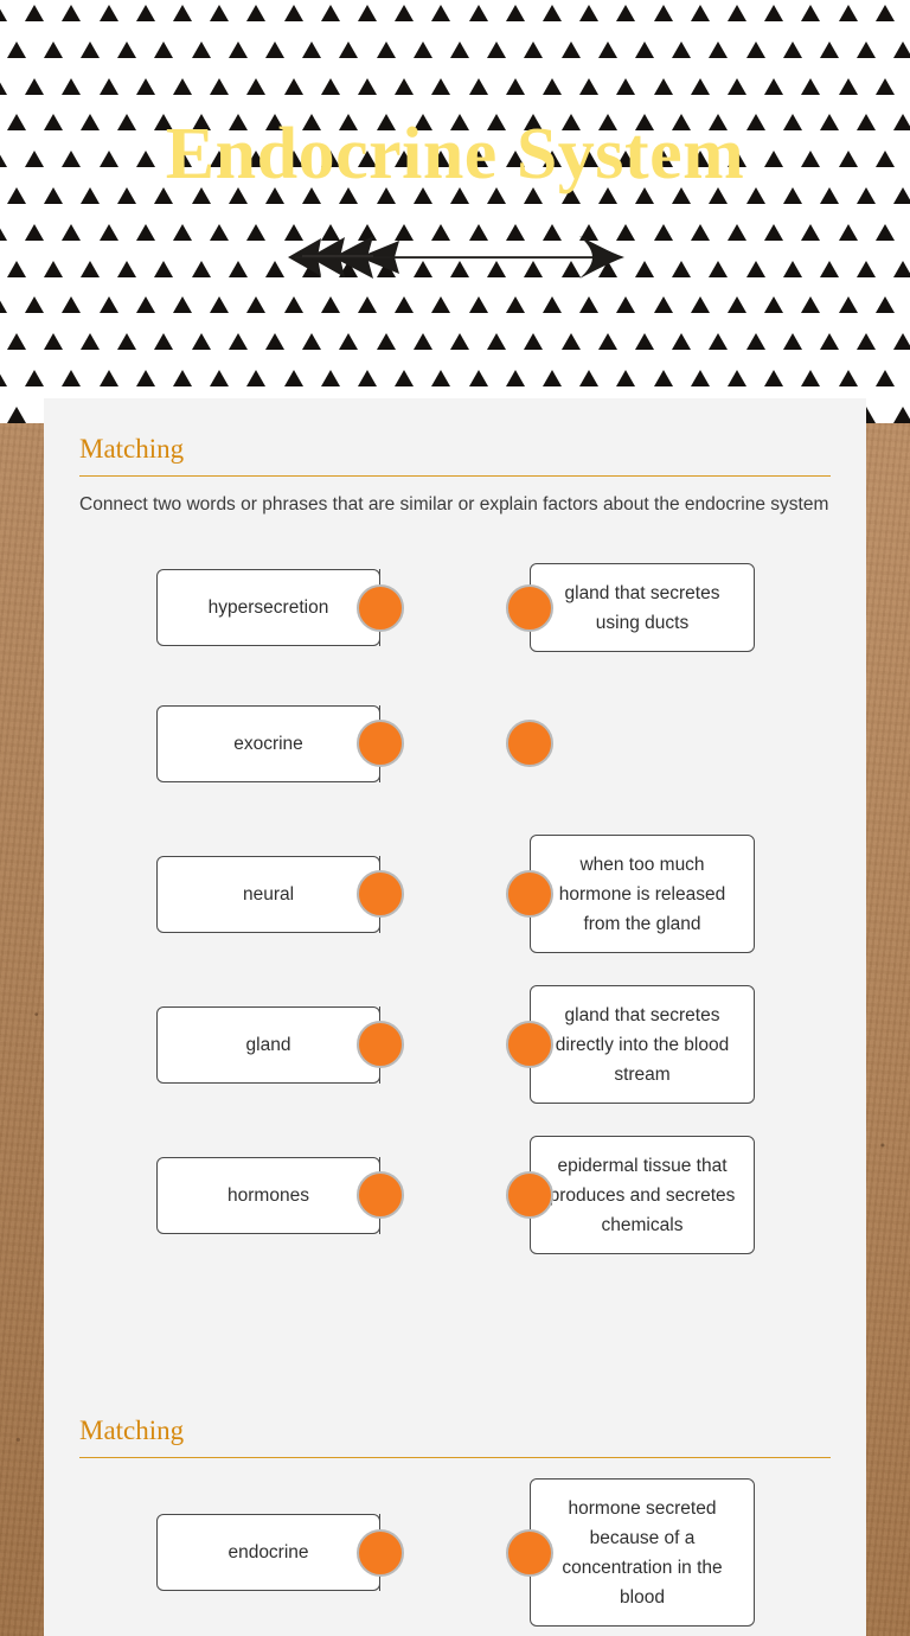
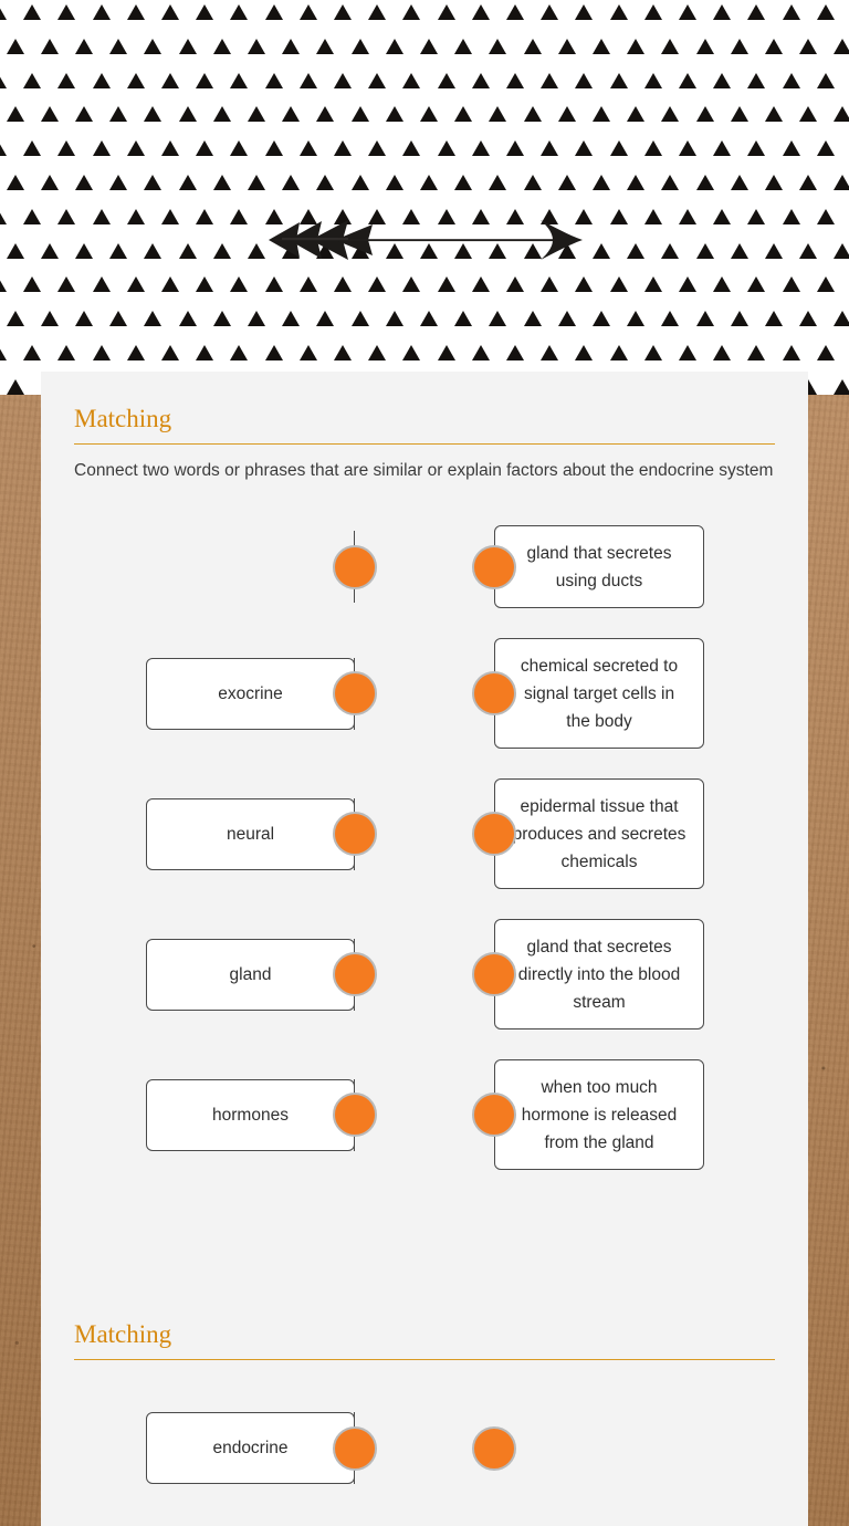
- Endocrine System
  Matching
  Connect two words or phrases that are similar or explain factors about the endocrine system
- hypersecretion
  gland that secretes using ducts
  exocrine
+ chemical secreted to signal target cells in the body
  neural
- when too much hormone is released from the gland
+ epidermal tissue that produces and secretes chemicals
  gland
  gland that secretes directly into the blood stream
  hormones
- epidermal tissue that produces and secretes chemicals
+ when too much hormone is released from the gland
  Matching
  endocrine
- hormone secreted because of a concentration in the blood
